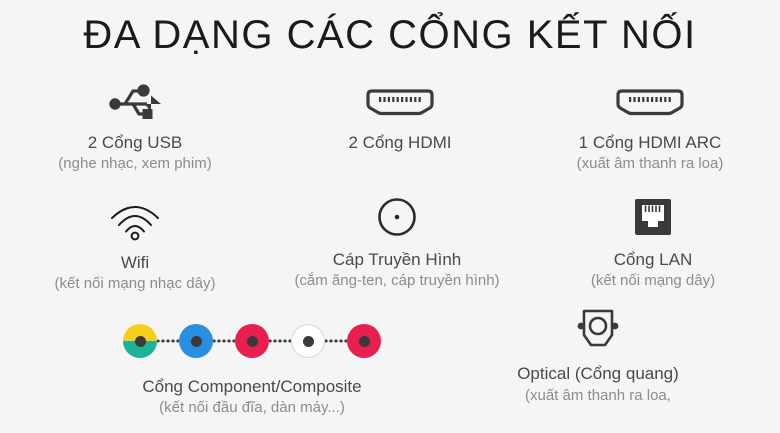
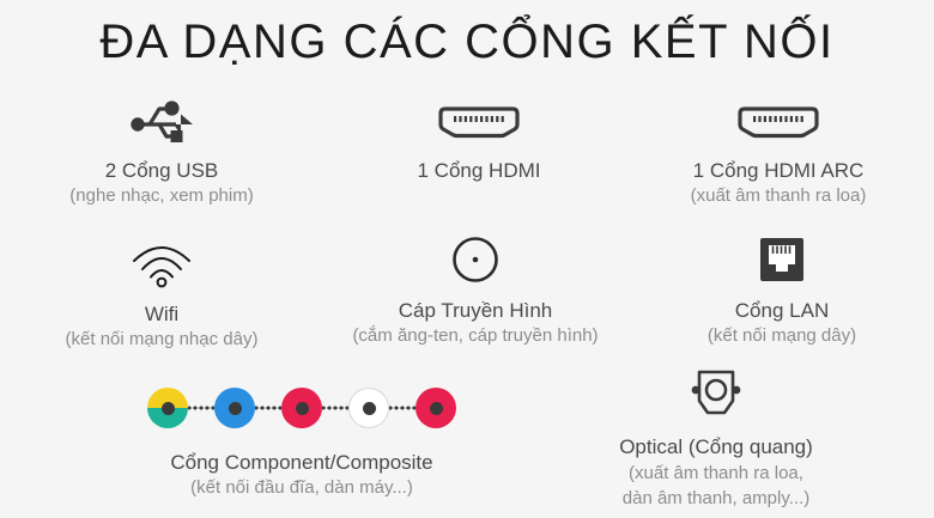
  ĐA DẠNG CÁC CỔNG KẾT NỐI
  2 Cổng USB
  (nghe nhạc, xem phim)
- 2 Cổng HDMI
+ 1 Cổng HDMI
  1 Cổng HDMI ARC
  (xuất âm thanh ra loa)
  Wifi
  (kết nối mạng nhạc dây)
  Cáp Truyền Hình
  (cắm ăng-ten, cáp truyền hình)
  Cổng LAN
  (kết nối mạng dây)
  Cổng Component/Composite
  (kết nối đầu đĩa, dàn máy...)
  Optical (Cổng quang)
  (xuất âm thanh ra loa,
+ dàn âm thanh, amply...)
